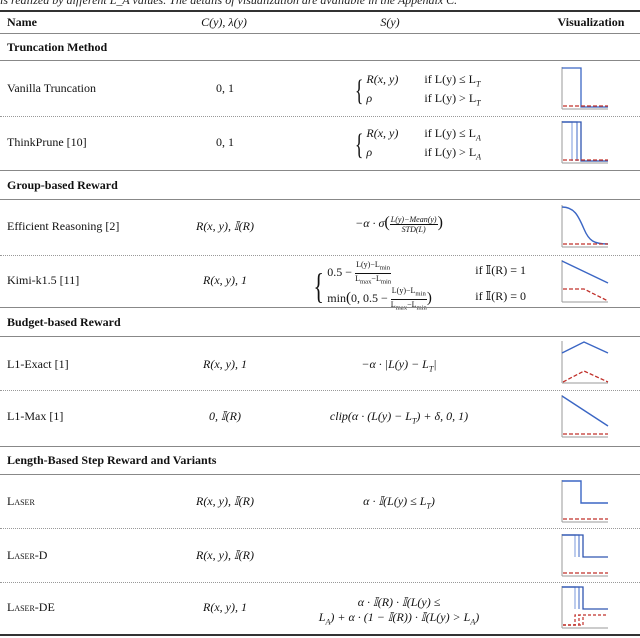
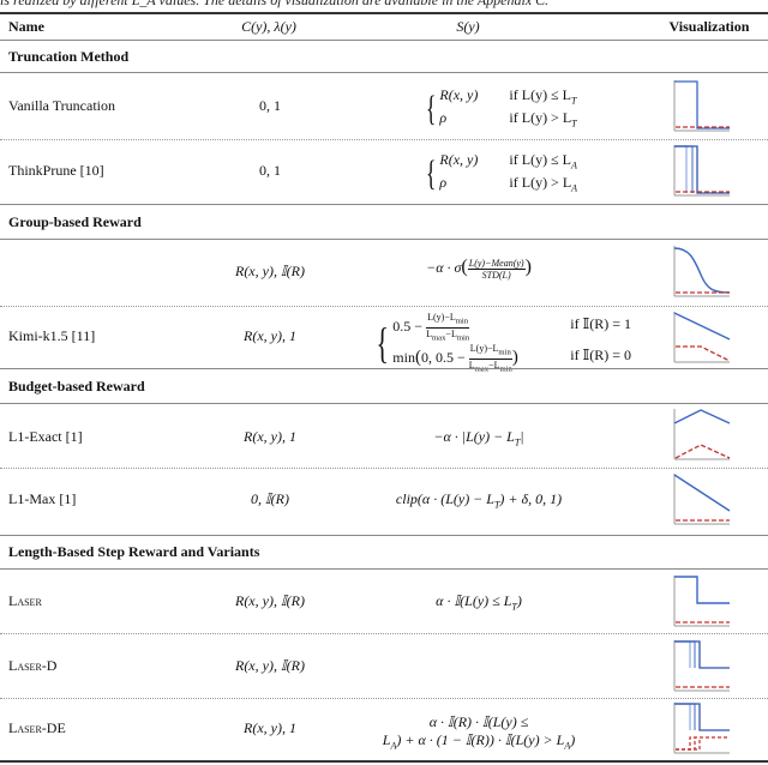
  is realized by different L_A values. The details of visualization are available in the Appendix C.
  Name
  C(y), λ(y)
  S(y)
  Visualization
  Truncation Method
  Vanilla Truncation
  0, 1
  {
  R(x, y)
  if L(y) ≤ LT
  ρ
  if L(y) > LT
  ThinkPrune [10]
  0, 1
  {
  R(x, y)
  if L(y) ≤ LA
  ρ
  if L(y) > LA
  Group-based Reward
- Efficient Reasoning [2]
  R(x, y), 𝕀(R)
  −α · σ(
  L(y)−Mean(y)
  STD(L)
  )
  Kimi-k1.5 [11]
  R(x, y), 1
  {
  0.5 −
  if 𝕀(R) = 1
  min(0, 0.5 −
  )
  if 𝕀(R) = 0
  Budget-based Reward
  L1-Exact [1]
  R(x, y), 1
  −α · |L(y) − LT|
  L1-Max [1]
  0, 𝕀(R)
  clip(α · (L(y) − LT) + δ, 0, 1)
  Length-Based Step Reward and Variants
  Laser
  R(x, y), 𝕀(R)
  α · 𝕀(L(y) ≤ LT)
  Laser-D
  R(x, y), 𝕀(R)
  Laser-DE
  R(x, y), 1
  α · 𝕀(R) · 𝕀(L(y) ≤
  LA) + α · (1 − 𝕀(R)) · 𝕀(L(y) > LA)
